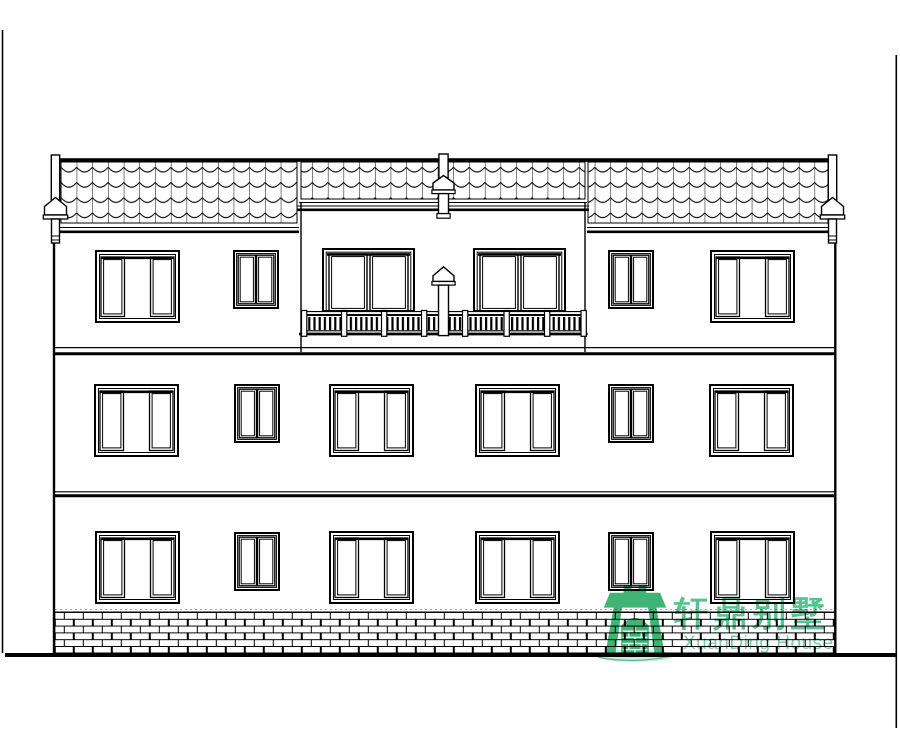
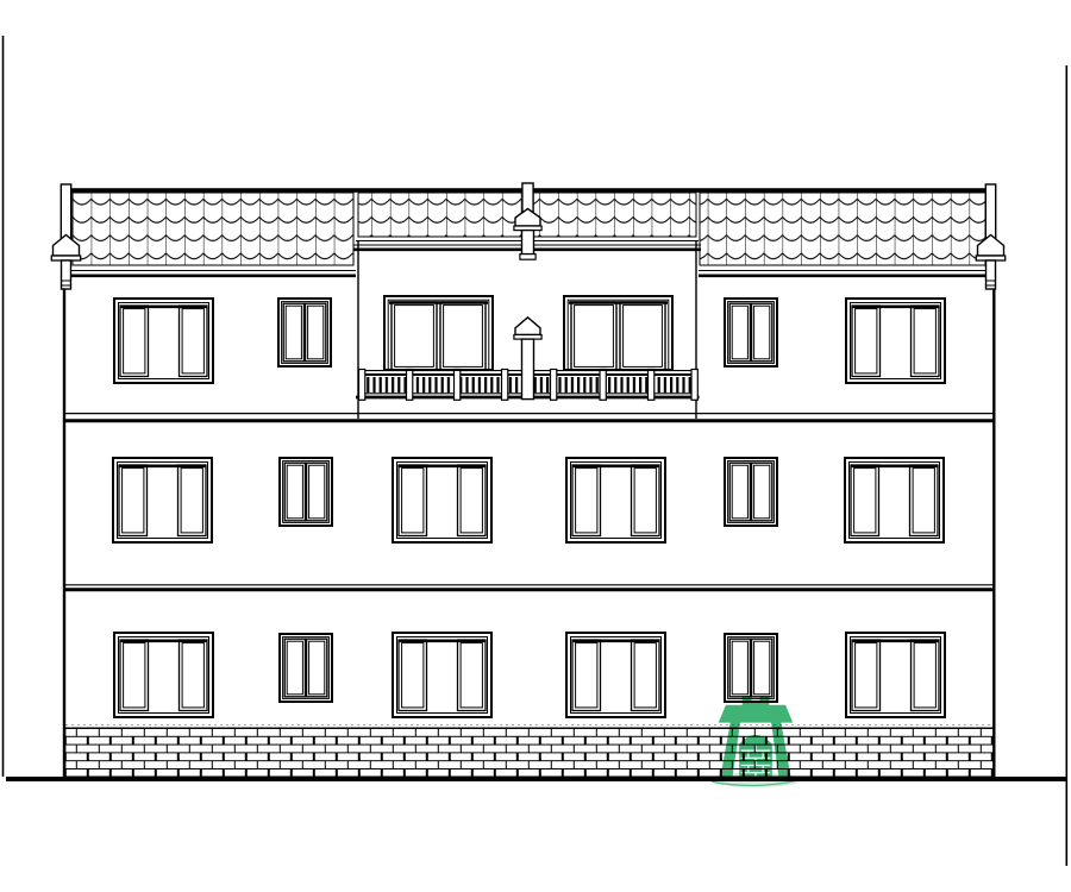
- 轩鼎别墅
- XuanDing House
